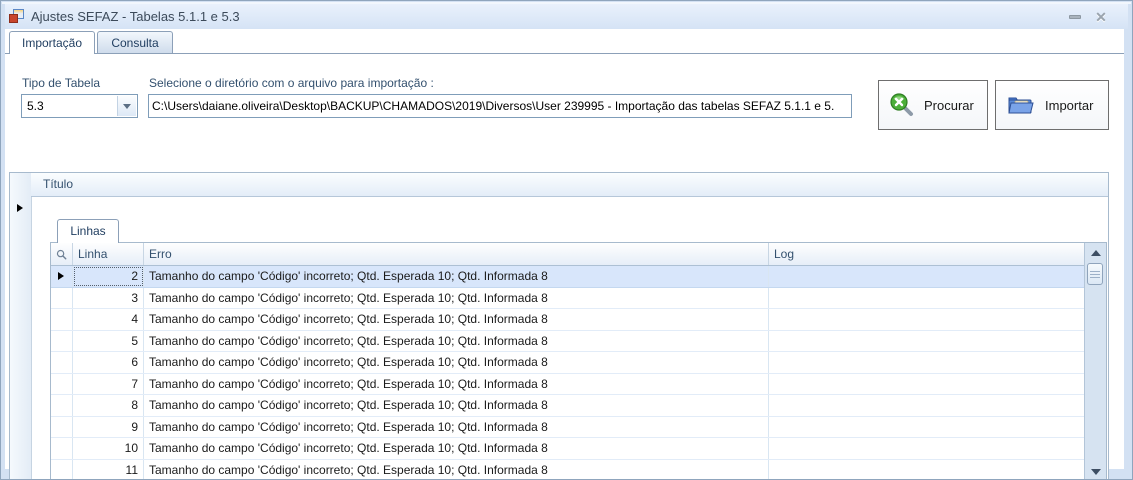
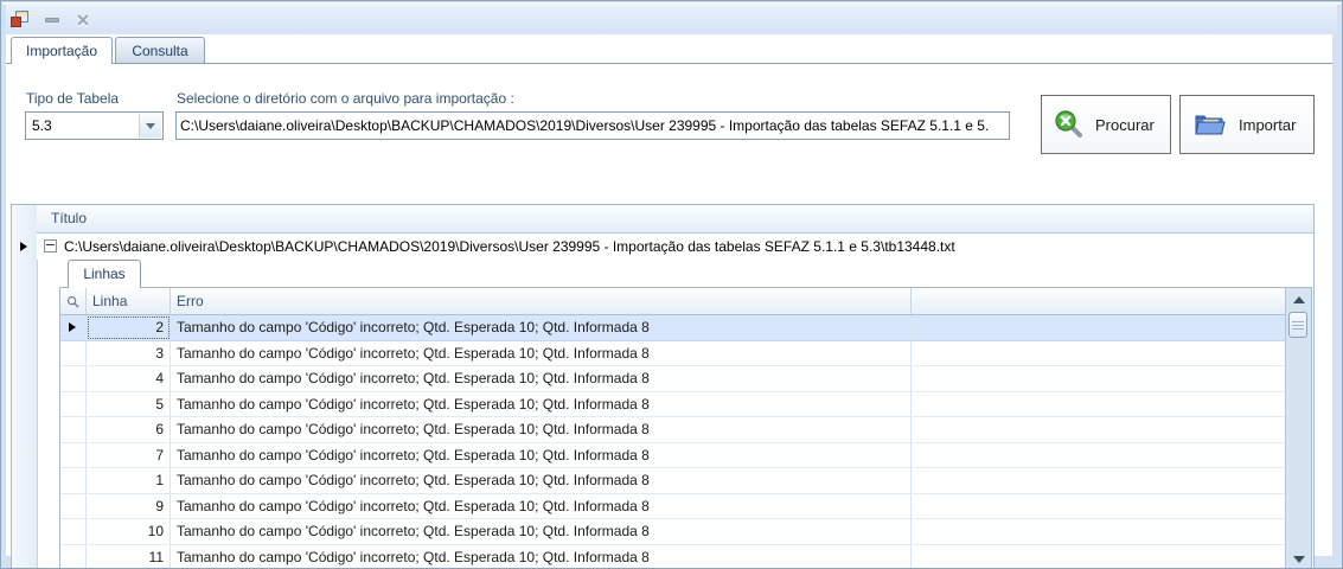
- Ajustes SEFAZ - Tabelas 5.1.1 e 5.3
  ✕
  Importação
  Consulta
  Tipo de Tabela
  Selecione o diretório com o arquivo para importação :
  5.3
  C:\Users\daiane.oliveira\Desktop\BACKUP\CHAMADOS\2019\Diversos\User 239995 - Importação das tabelas SEFAZ 5.1.1 e 5.
  Procurar
  Importar
  Título
+ C:\Users\daiane.oliveira\Desktop\BACKUP\CHAMADOS\2019\Diversos\User 239995 - Importação das tabelas SEFAZ 5.1.1 e 5.3\tb13448.txt
  Linhas
  Linha
  Erro
- Log
  2
  Tamanho do campo 'Código' incorreto; Qtd. Esperada 10; Qtd. Informada 8
  3
  Tamanho do campo 'Código' incorreto; Qtd. Esperada 10; Qtd. Informada 8
  4
  Tamanho do campo 'Código' incorreto; Qtd. Esperada 10; Qtd. Informada 8
  5
  Tamanho do campo 'Código' incorreto; Qtd. Esperada 10; Qtd. Informada 8
  6
  Tamanho do campo 'Código' incorreto; Qtd. Esperada 10; Qtd. Informada 8
  7
  Tamanho do campo 'Código' incorreto; Qtd. Esperada 10; Qtd. Informada 8
- 8
+ 1
  Tamanho do campo 'Código' incorreto; Qtd. Esperada 10; Qtd. Informada 8
  9
  Tamanho do campo 'Código' incorreto; Qtd. Esperada 10; Qtd. Informada 8
  10
  Tamanho do campo 'Código' incorreto; Qtd. Esperada 10; Qtd. Informada 8
  11
  Tamanho do campo 'Código' incorreto; Qtd. Esperada 10; Qtd. Informada 8
